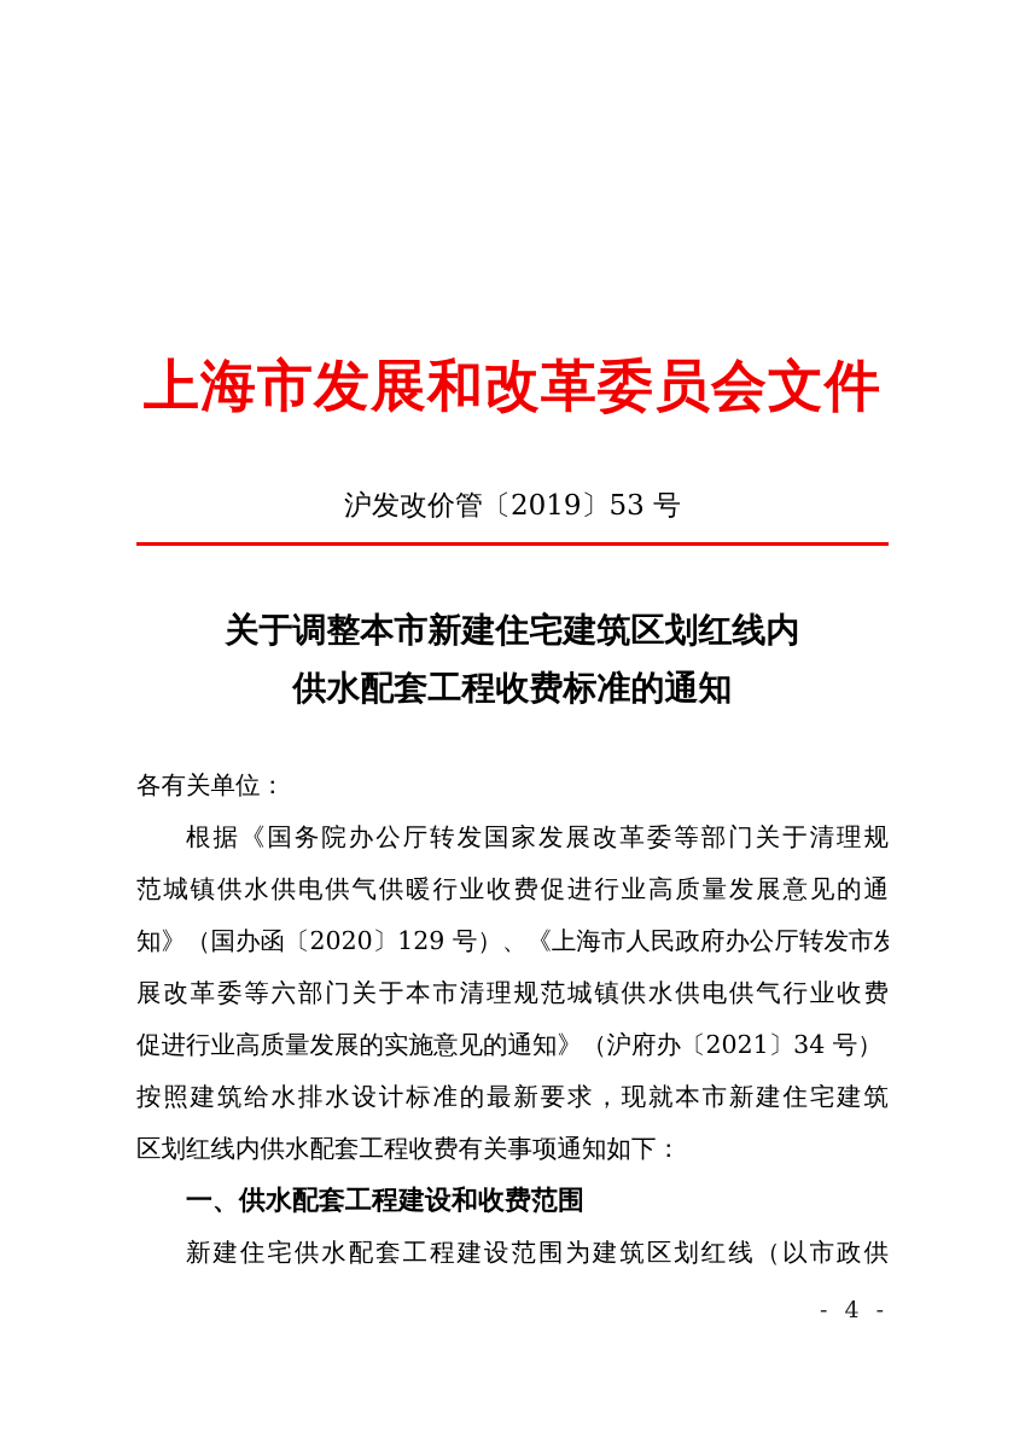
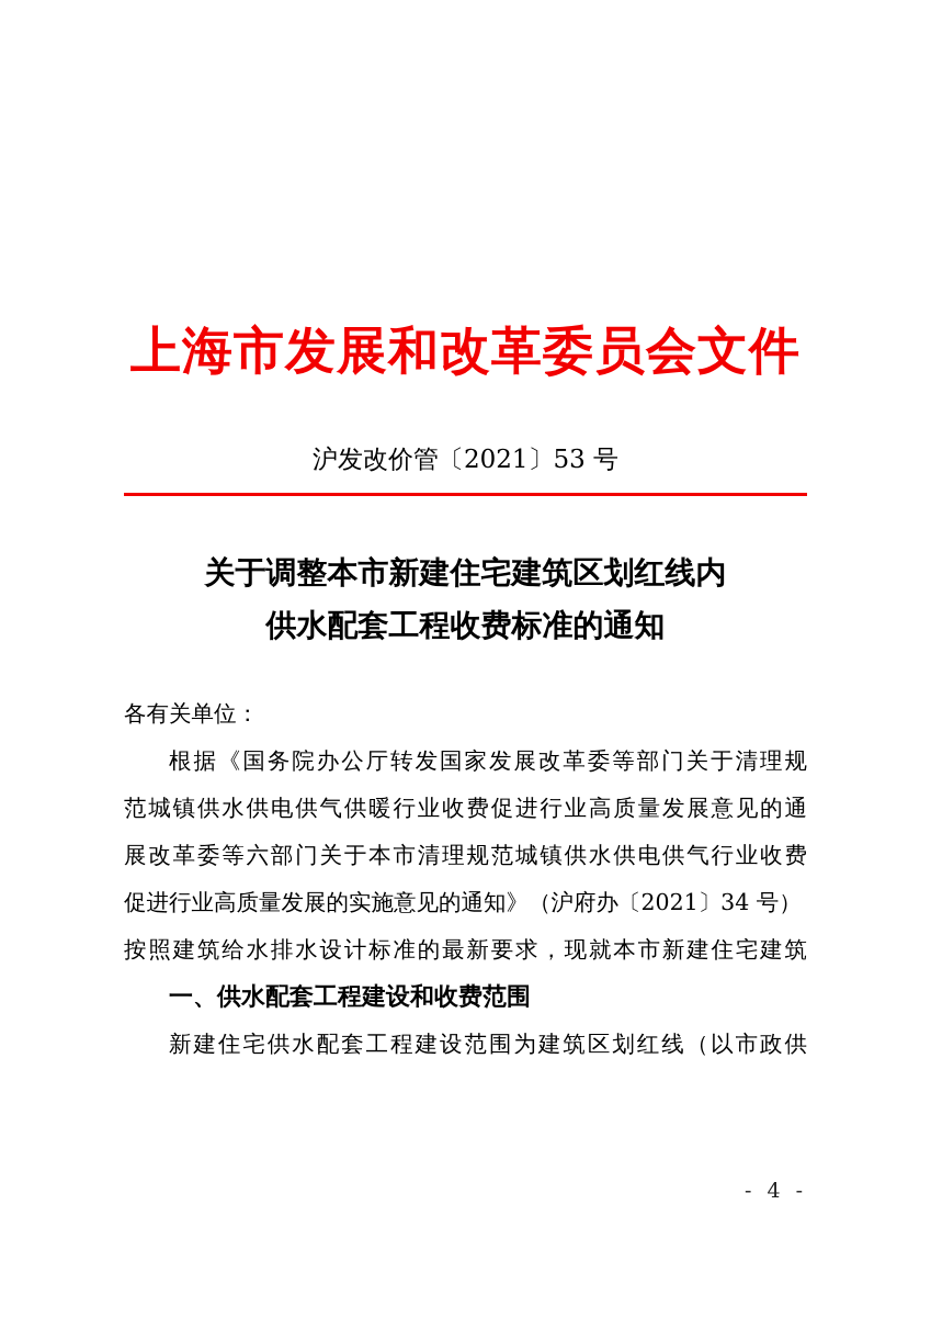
  上海市发展和改革委员会文件
- 沪发改价管〔2019〕53 号
+ 沪发改价管〔2021〕53 号
  关于调整本市新建住宅建筑区划红线内
  供水配套工程收费标准的通知
  各有关单位：
  根据《国务院办公厅转发国家发展改革委等部门关于清理规
  范城镇供水供电供气供暖行业收费促进行业高质量发展意见的通
- 知》（国办函〔2020〕129 号）、《上海市人民政府办公厅转发市发
  展改革委等六部门关于本市清理规范城镇供水供电供气行业收费
  促进行业高质量发展的实施意见的通知》（沪府办〔2021〕34 号）
  按照建筑给水排水设计标准的最新要求，现就本市新建住宅建筑
- 区划红线内供水配套工程收费有关事项通知如下：
  一、供水配套工程建设和收费范围
  新建住宅供水配套工程建设范围为建筑区划红线（以市政供
  - 4 -
